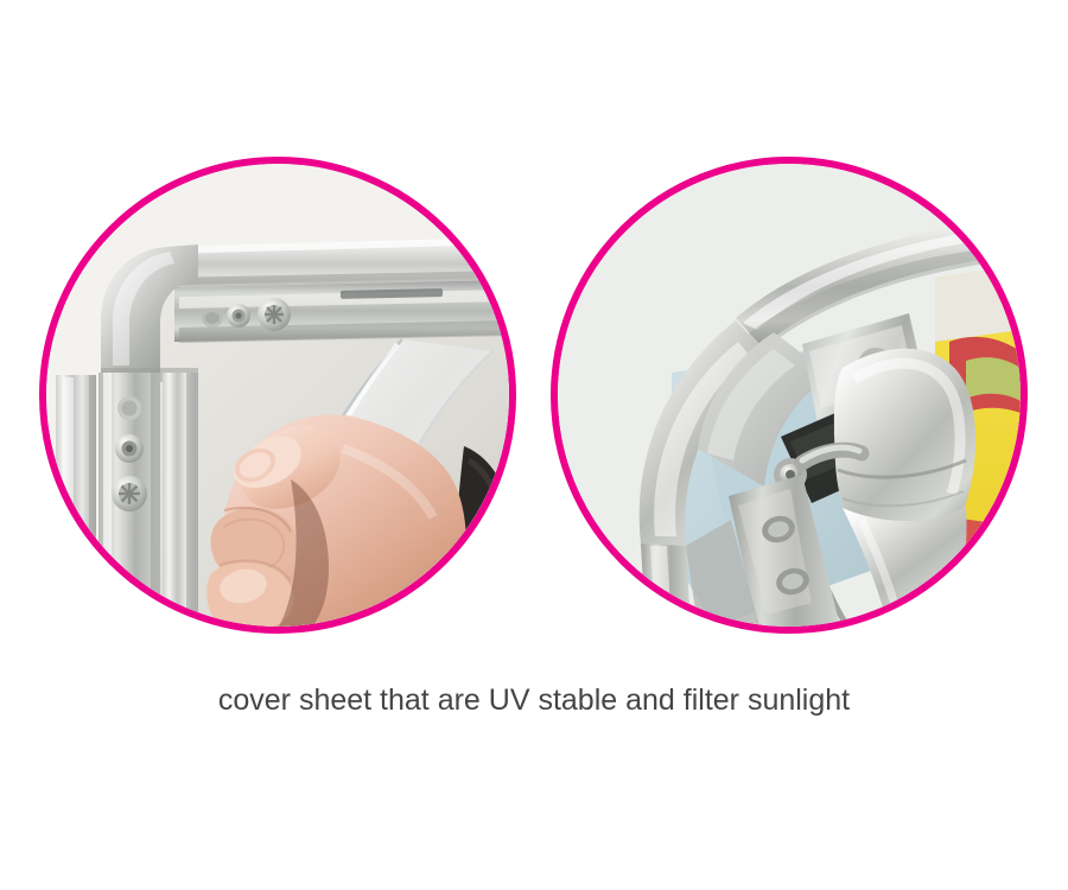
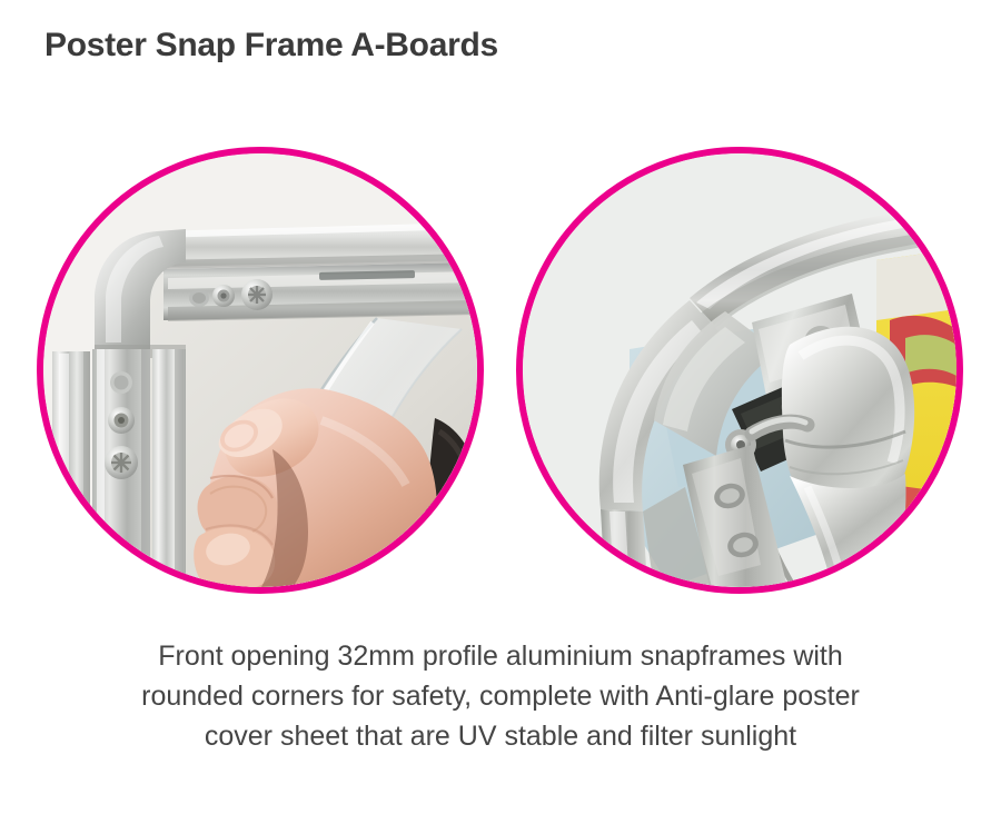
+ Poster Snap Frame A-Boards
+ Front opening 32mm profile aluminium snapframes with
+ rounded corners for safety, complete with Anti-glare poster
  cover sheet that are UV stable and filter sunlight
